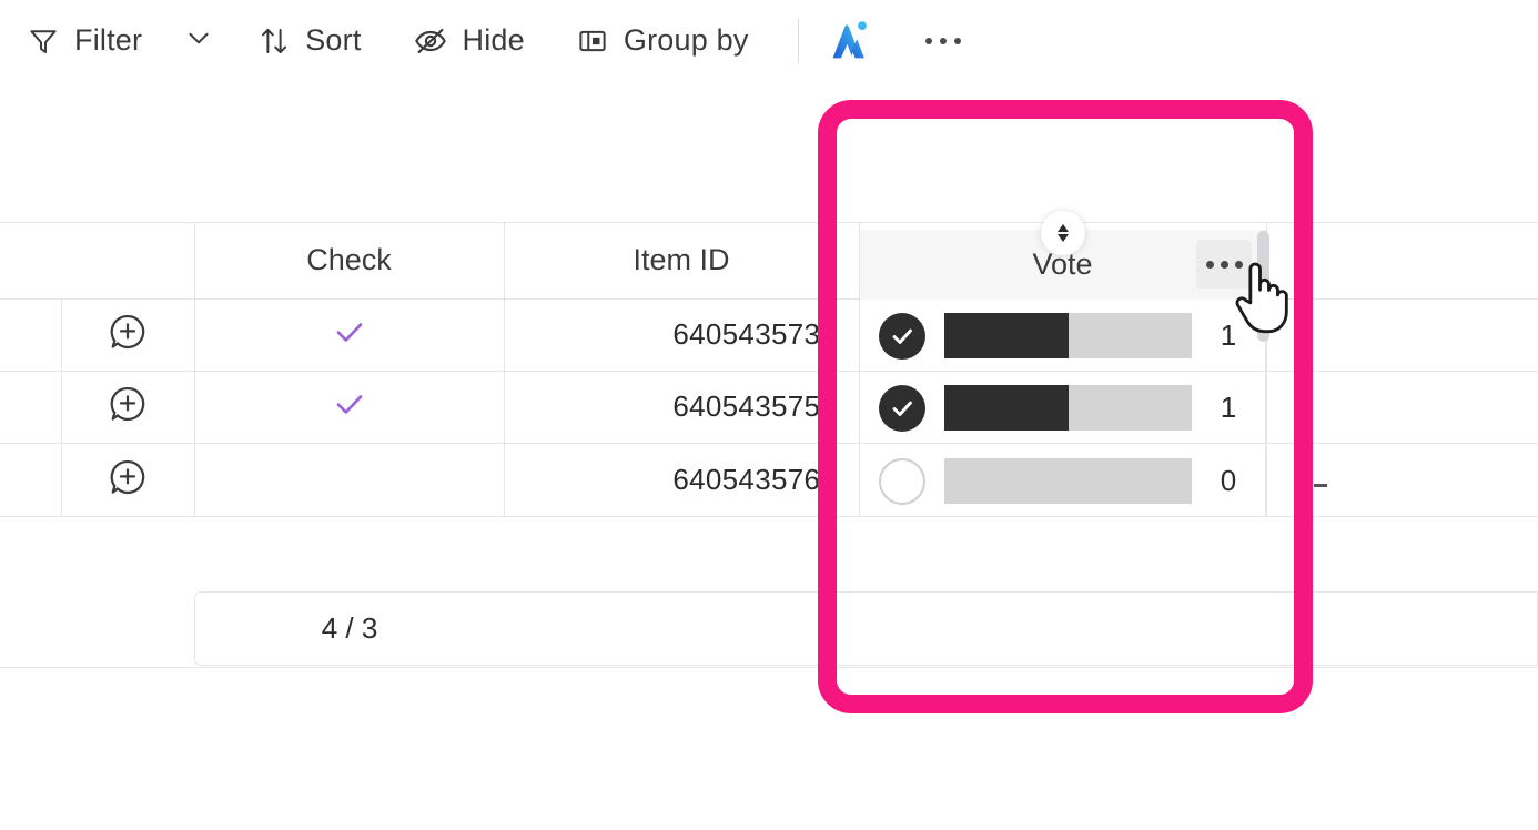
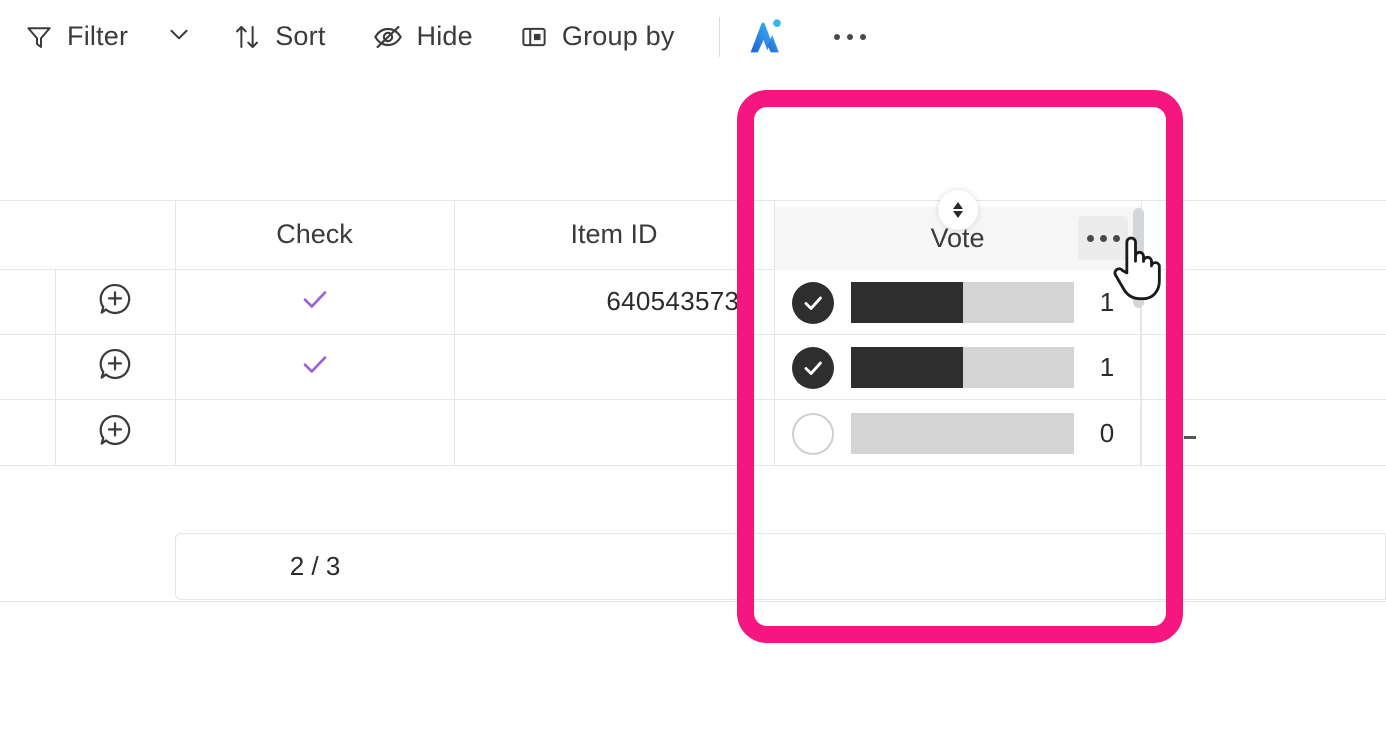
  Filter
  Sort
  Hide
  Group by
  Check
  Item ID
  6405435738
- 6405435752
- 6405435761
  Vote
  1
  1
  0
- 4 / 3
+ 2 / 3
